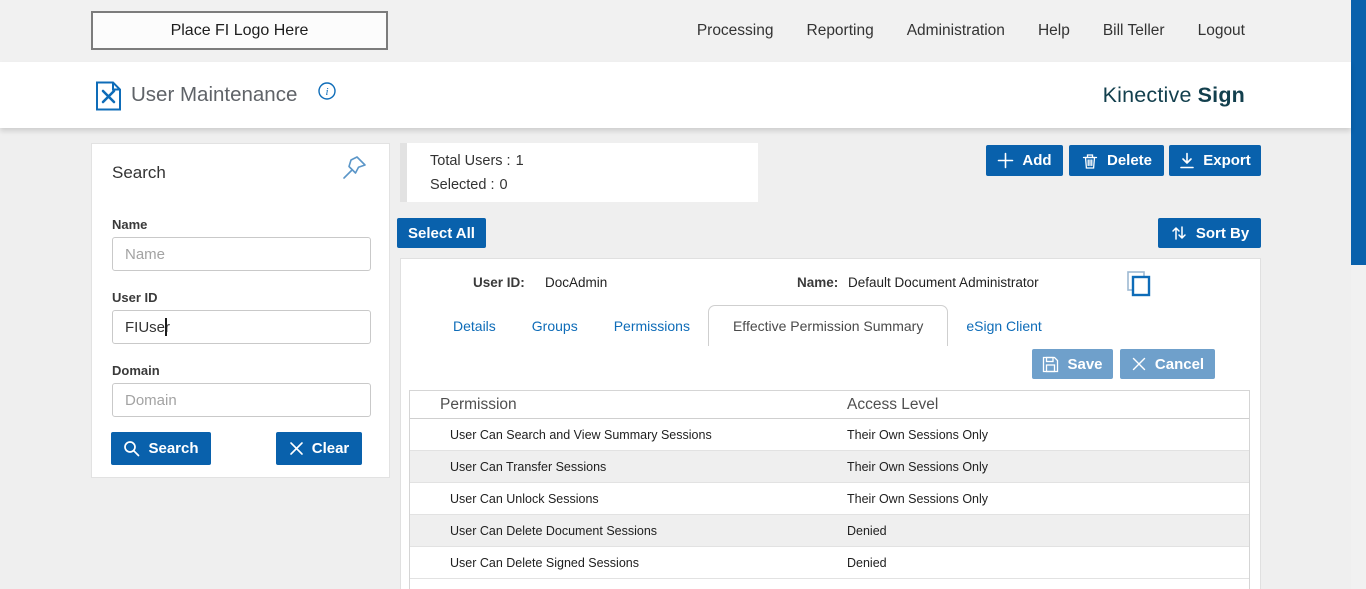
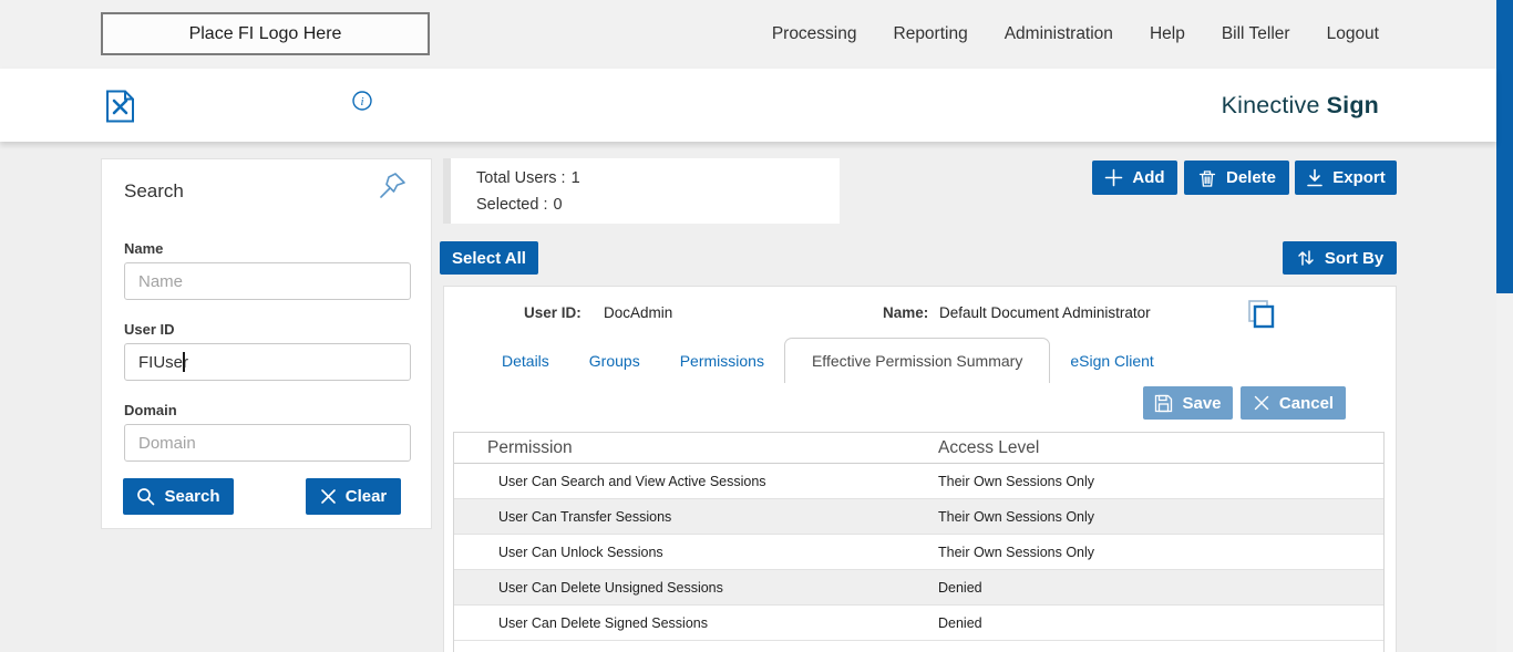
  Place FI Logo Here
  Processing
  Reporting
  Administration
  Help
  Bill Teller
  Logout
- User Maintenance
  i
  Kinective
  Sign
  Search
  Name
  Name
  User ID
  FIUser
  Domain
  Domain
  Search
  Clear
  Total Users : 1
  Selected : 0
  Add
  Delete
  Export
  Select All
  Sort By
  User ID:
  DocAdmin
  Name:
  Default Document Administrator
  Details
  Groups
  Permissions
  Effective Permission Summary
  eSign Client
  Save
  Cancel
  Permission
  Access Level
- User Can Search and View Summary Sessions
+ User Can Search and View Active Sessions
  Their Own Sessions Only
  User Can Transfer Sessions
  Their Own Sessions Only
  User Can Unlock Sessions
  Their Own Sessions Only
- User Can Delete Document Sessions
+ User Can Delete Unsigned Sessions
  Denied
  User Can Delete Signed Sessions
  Denied
